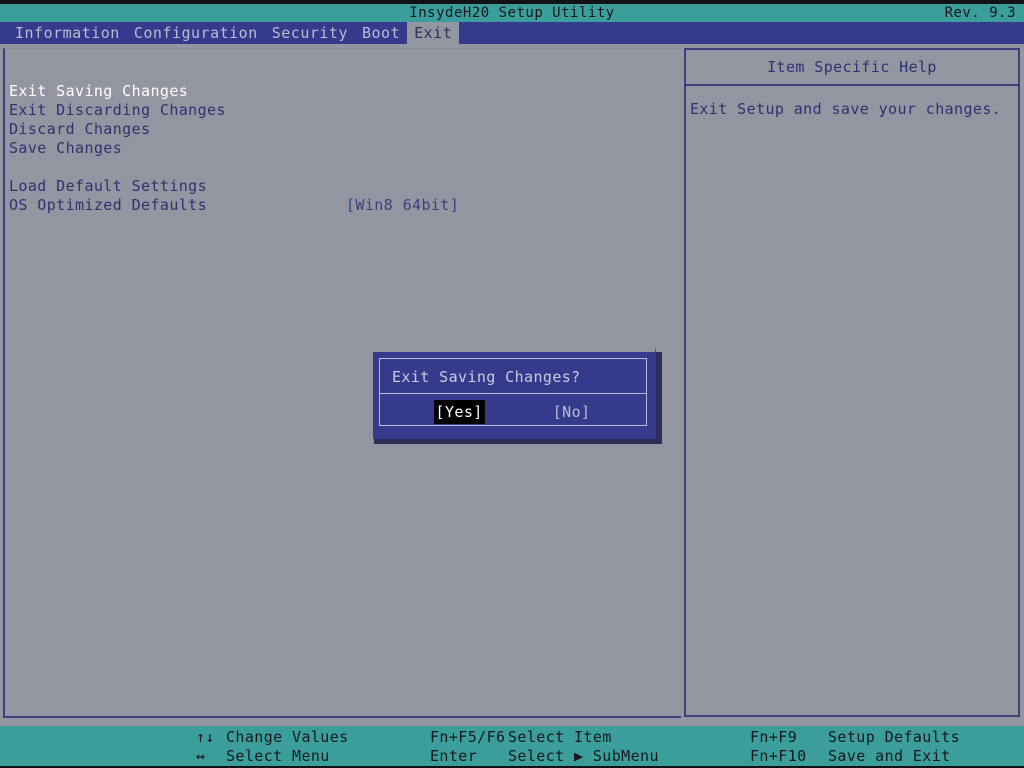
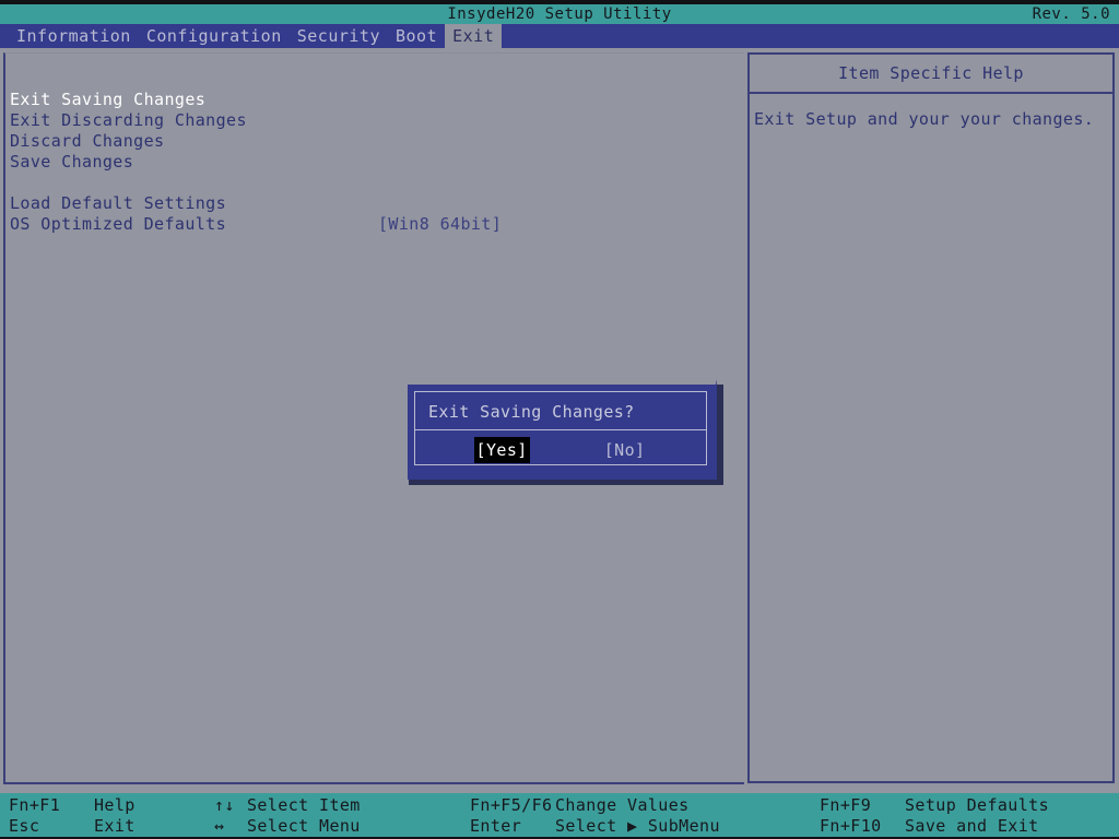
  InsydeH20 Setup Utility
- Rev. 9.3
+ Rev. 5.0
  Information Configuration Security Boot Exit
  Exit Saving Changes
  Exit Discarding Changes
  Discard Changes
  Save Changes
  Load Default Settings
  OS Optimized Defaults
  [Win8 64bit]
  Item Specific Help
- Exit Setup and save your changes.
+ Exit Setup and your your changes.
  Exit Saving Changes?
  [Yes] [No]
+ Fn+F1 Help
+ Esc Exit
- ↑↓ Change Values
+ ↑↓ Select Item
  ↔ Select Menu
- Fn+F5/F6 Select Item
+ Fn+F5/F6 Change Values
  Enter Select ▶ SubMenu
  Fn+F9 Setup Defaults
  Fn+F10 Save and Exit
